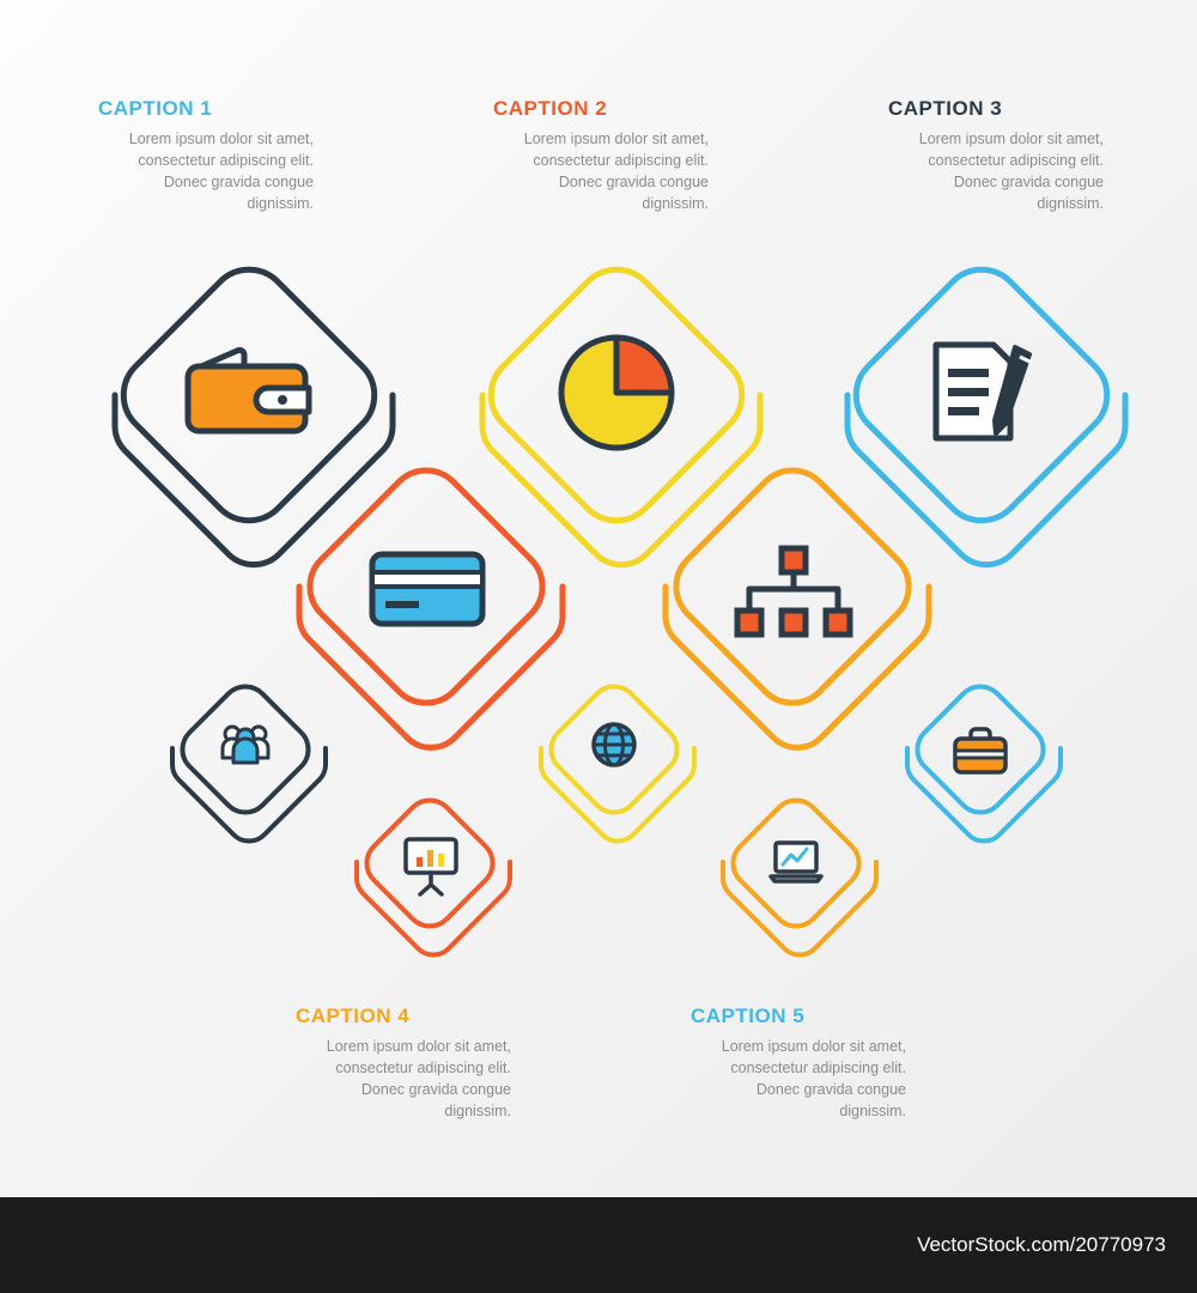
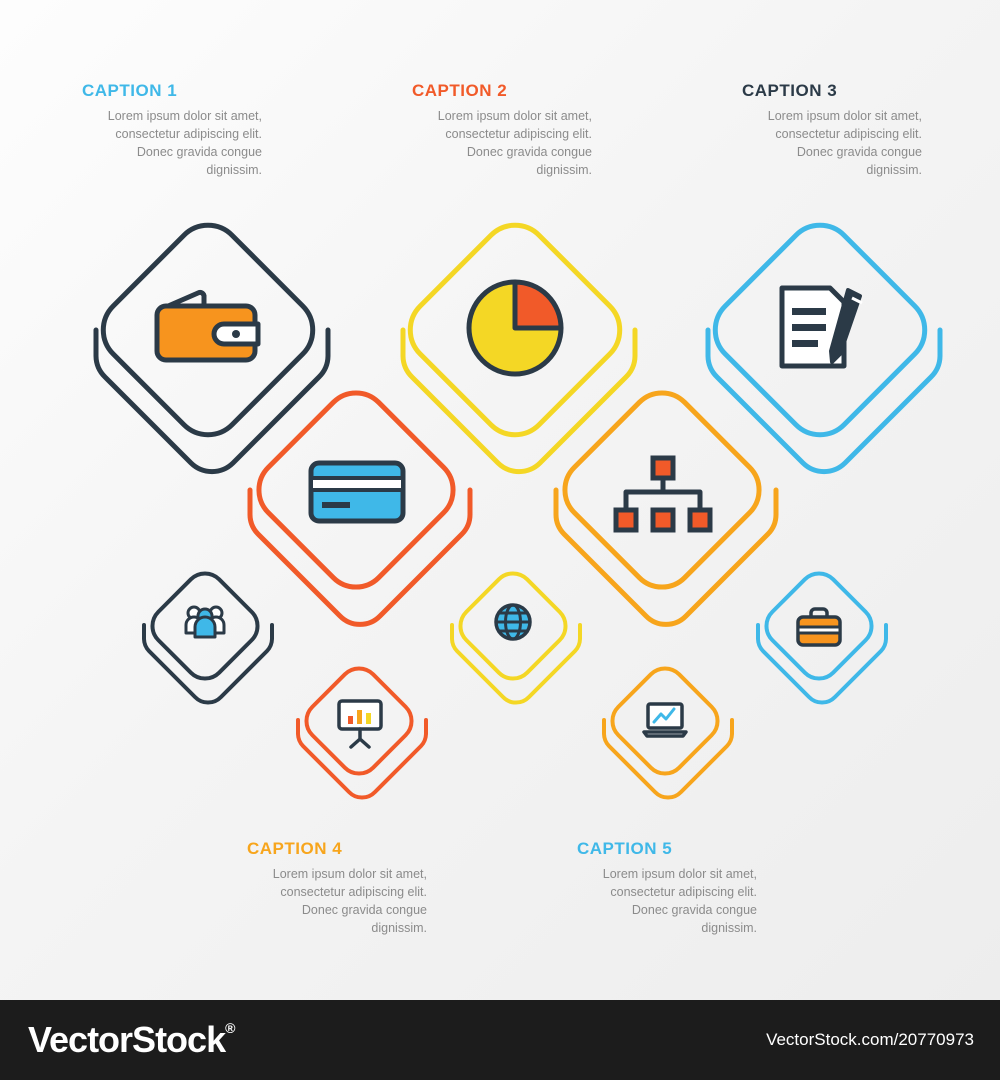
  CAPTION 1
  Lorem ipsum dolor sit amet, consectetur adipiscing elit. Donec gravida congue dignissim.
  CAPTION 2
  Lorem ipsum dolor sit amet, consectetur adipiscing elit. Donec gravida congue dignissim.
  CAPTION 3
  Lorem ipsum dolor sit amet, consectetur adipiscing elit. Donec gravida congue dignissim.
  CAPTION 4
  Lorem ipsum dolor sit amet, consectetur adipiscing elit. Donec gravida congue dignissim.
  CAPTION 5
  Lorem ipsum dolor sit amet, consectetur adipiscing elit. Donec gravida congue dignissim.
+ VectorStock®
  VectorStock.com/20770973
